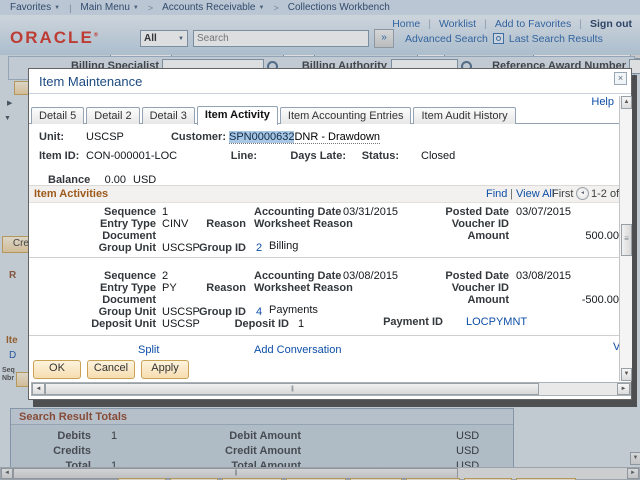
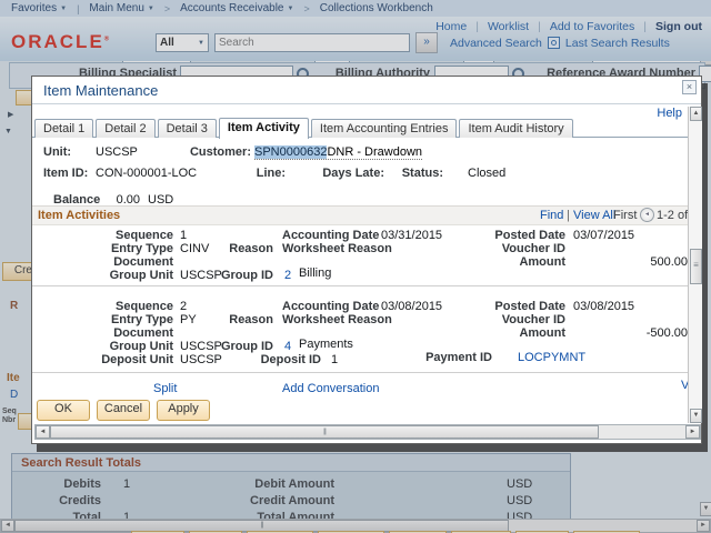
  Favorites
  |
  Main Menu
  >
  Accounts Receivable
  >
  Collections Workbench
  ORACLE
  Home
  |
  Worklist
  |
  Add to Favorites
  |
  Sign out
  All
  Search
  »
  Advanced Search
  Last Search Results
  Billing Specialist
  Billing Authority
  Reference Award Number
  Cre
  R
  Ite
  D
  Search Result Totals
  Debits
  1
  Debit Amount
  USD
  Credits
  Credit Amount
  USD
  Total
  1
  Total Amount
  USD
  Item Maintenance
  ×
  Help
- Detail 5
+ Detail 1
  Detail 2
  Detail 3
  Item Activity
  Item Accounting Entries
  Item Audit History
  Unit:
  USCSP
  Customer:
  SPN0000632DNR - Drawdown
  Item ID:
  CON-000001-LOC
  Line:
  Days Late:
  Status:
  Closed
  Balance
  0.00
  USD
  Item Activities
  Find
  |
  View All
  First
  1-2 of
  Sequence
  1
  Accounting Date
  03/31/2015
  Posted Date
  03/07/2015
  Entry Type
  CINV
  Reason
  Worksheet Reason
  Voucher ID
  Document
  Amount
  500.00
  Group Unit
  USCSP
  Group ID
  2
  Billing
  Sequence
  2
  Accounting Date
  03/08/2015
  Posted Date
  03/08/2015
  Entry Type
  PY
  Reason
  Worksheet Reason
  Voucher ID
  Document
  Amount
  -500.00
  Group Unit
  USCSP
  Group ID
  4
  Payments
  Deposit Unit
  USCSP
  Deposit ID
  1
  Payment ID
  LOCPYMNT
  Split
  Add Conversation
  V
  OK
  Cancel
  Apply
  ≡
